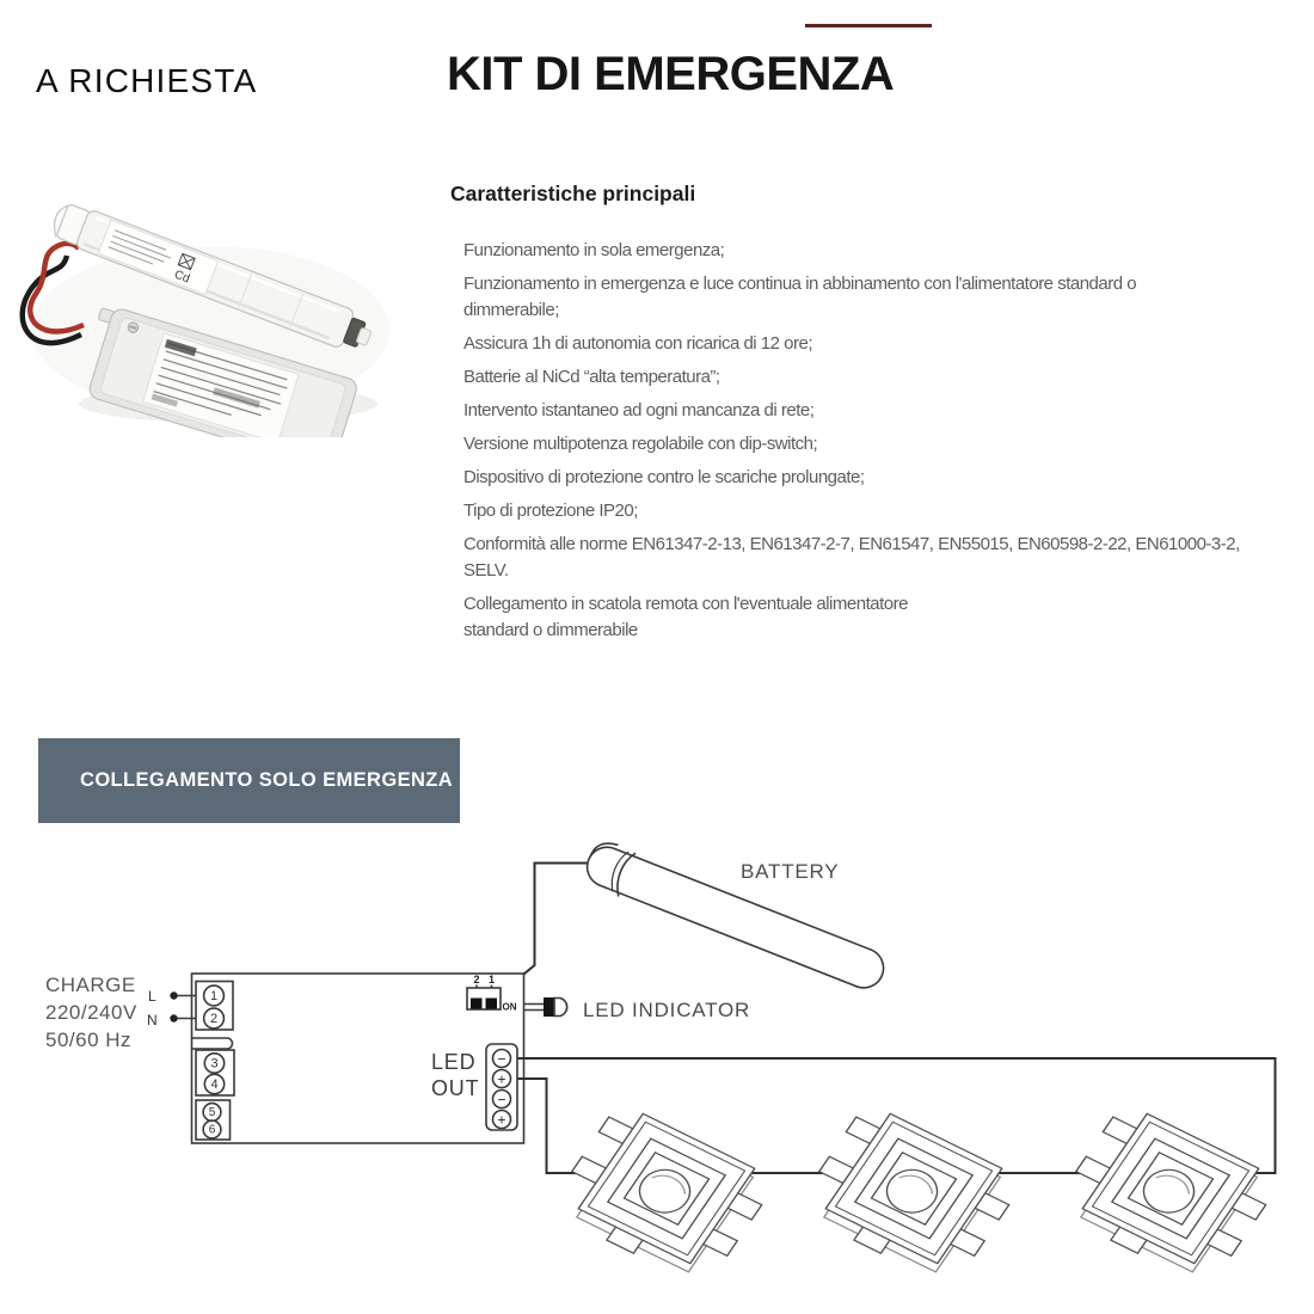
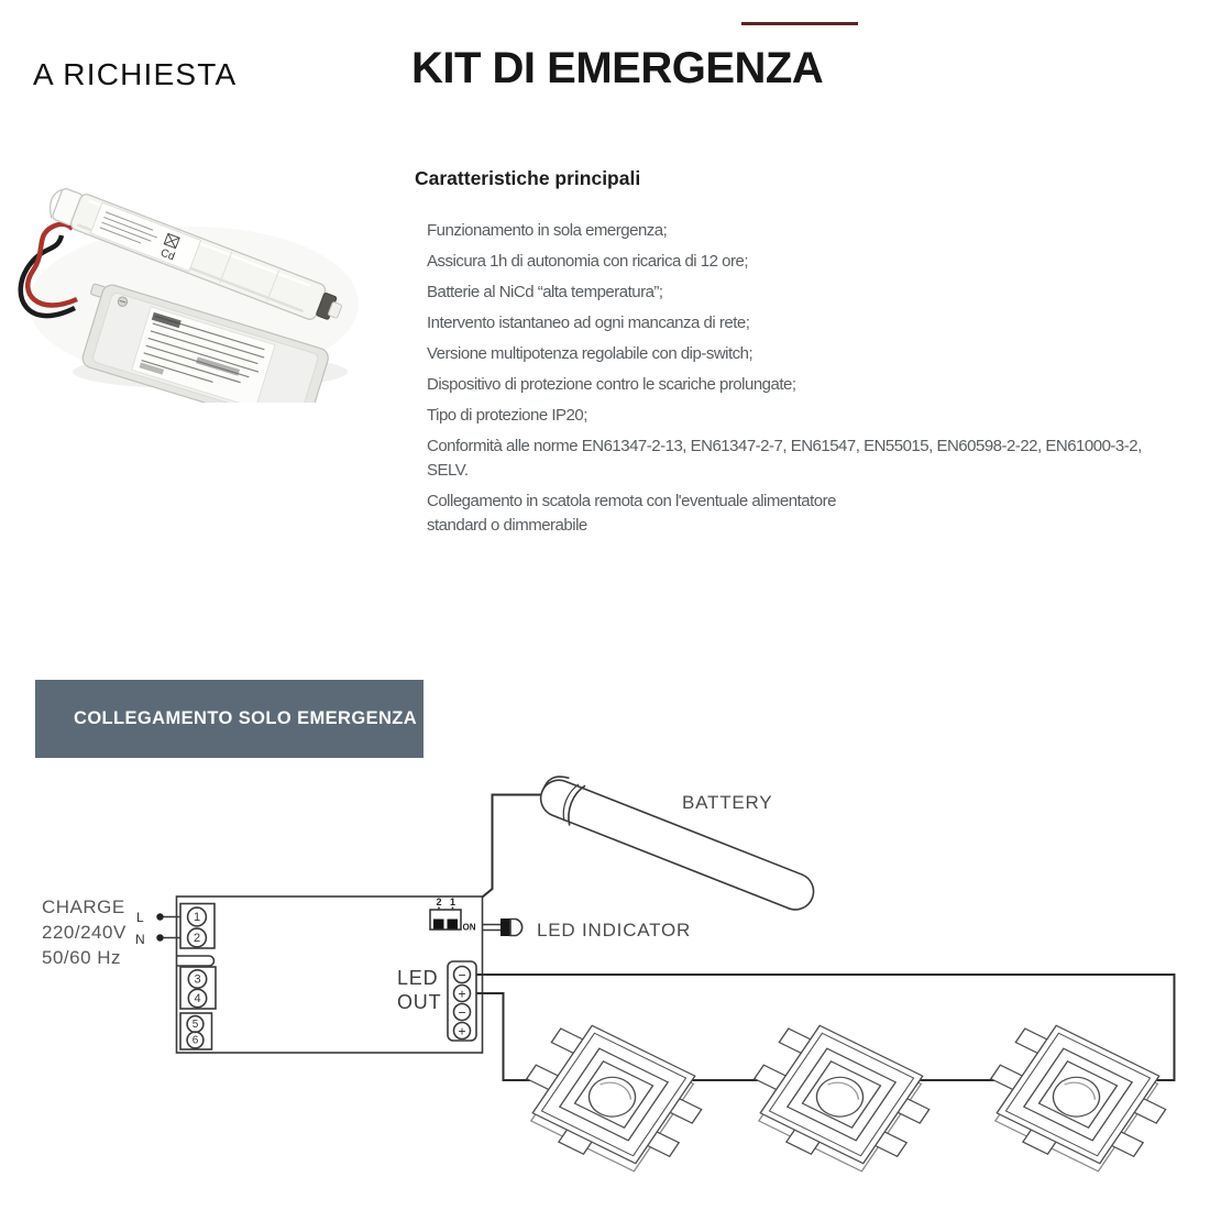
  A RICHIESTA
  KIT DI EMERGENZA
  Caratteristiche principali
  Funzionamento in sola emergenza;
- Funzionamento in emergenza e luce continua in abbinamento con l'alimentatore standard o
- dimmerabile;
  Assicura 1h di autonomia con ricarica di 12 ore;
  Batterie al NiCd “alta temperatura”;
  Intervento istantaneo ad ogni mancanza di rete;
  Versione multipotenza regolabile con dip-switch;
  Dispositivo di protezione contro le scariche prolungate;
  Tipo di protezione IP20;
  Conformità alle norme EN61347-2-13, EN61347-2-7, EN61547, EN55015, EN60598-2-22, EN61000-3-2,
  SELV.
  Collegamento in scatola remota con l'eventuale alimentatore
  standard o dimmerabile
  COLLEGAMENTO SOLO EMERGENZA
  CHARGE
  220/240V
  50/60 Hz
  L
  N
  1
  2
  3
  4
  5
  6
  2
  1
  ON
  BATTERY
  LED INDICATOR
  LED
  OUT
  −
  +
  −
  +
